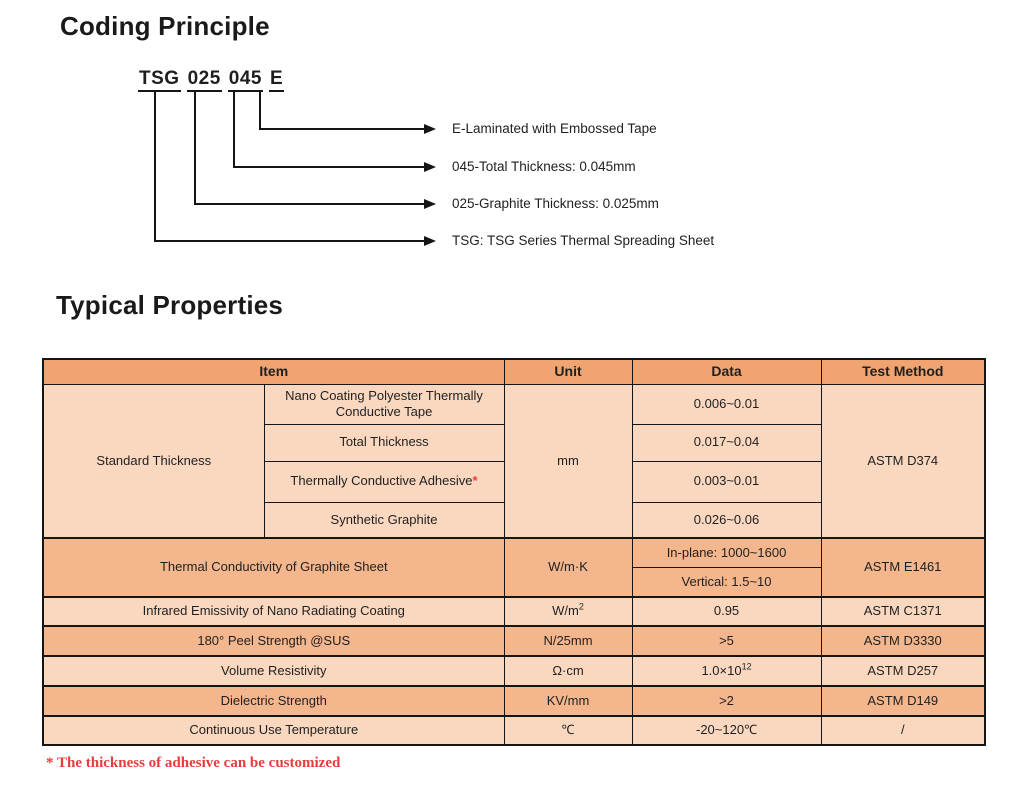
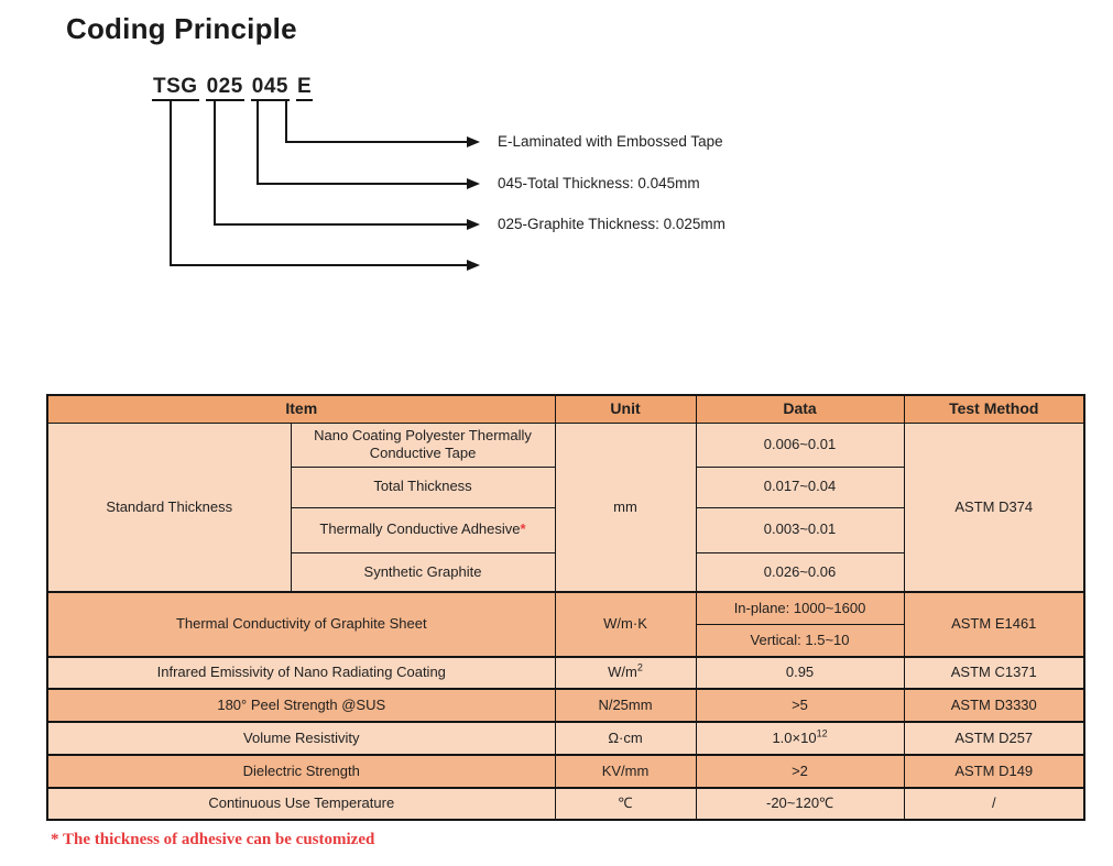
  Coding Principle
  TSG 025 045 E
  E-Laminated with Embossed Tape
  045-Total Thickness: 0.045mm
  025-Graphite Thickness: 0.025mm
- TSG: TSG Series Thermal Spreading Sheet
- Typical Properties
  Item	Unit	Data	Test Method
  Standard Thickness	Nano Coating Polyester Thermally Conductive Tape	mm	0.006~0.01	ASTM D374
  Total Thickness	0.017~0.04
  Thermally Conductive Adhesive*	0.003~0.01
  Synthetic Graphite	0.026~0.06
  Thermal Conductivity of Graphite Sheet	W/m·K	In-plane: 1000~1600	ASTM E1461
  Vertical: 1.5~10
  Infrared Emissivity of Nano Radiating Coating	W/m2	0.95	ASTM C1371
  180° Peel Strength @SUS	N/25mm	>5	ASTM D3330
  Volume Resistivity	Ω·cm	1.0×1012	ASTM D257
  Dielectric Strength	KV/mm	>2	ASTM D149
  Continuous Use Temperature	℃	-20~120℃	/
  * The thickness of adhesive can be customized
